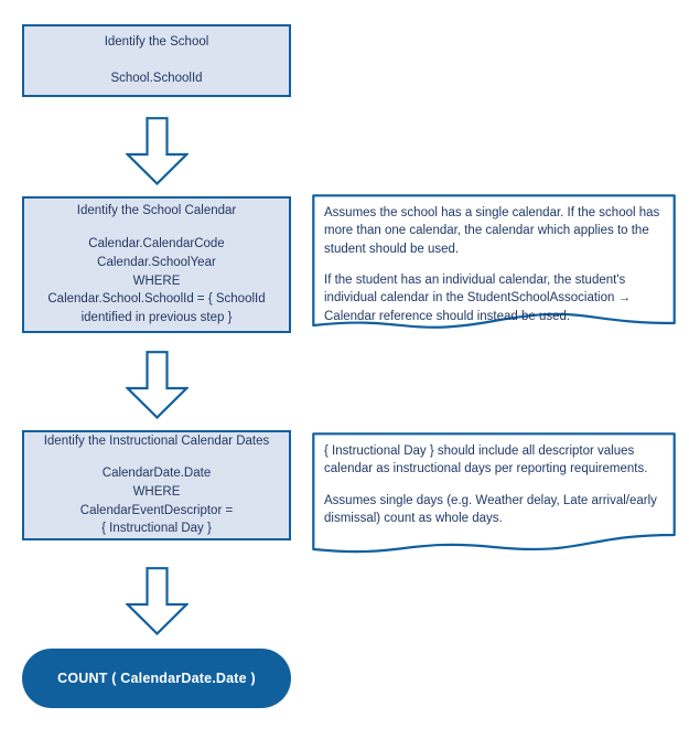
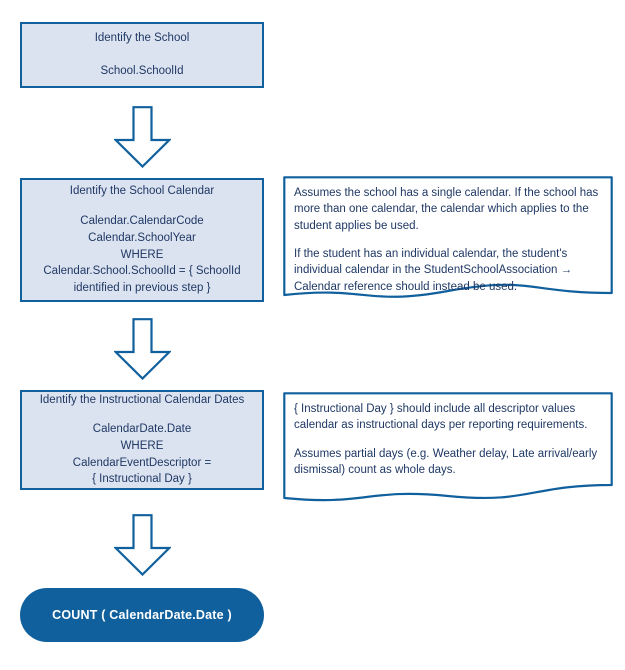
  Identify the School
  School.SchoolId
  Identify the School Calendar
  Calendar.CalendarCode
  Calendar.SchoolYear
  WHERE
  Calendar.School.SchoolId = { SchoolId
  identified in previous step }
- Assumes the school has a single calendar. If the school has more than one calendar, the calendar which applies to the student should be used.
+ Assumes the school has a single calendar. If the school has more than one calendar, the calendar which applies to the student applies be used.
  If the student has an individual calendar, the student's individual calendar in the StudentSchoolAssociation → Calendar reference should instead be used.
  Identify the Instructional Calendar Dates
  CalendarDate.Date
  WHERE
  CalendarEventDescriptor =
  { Instructional Day }
  { Instructional Day } should include all descriptor values calendar as instructional days per reporting requirements.
- Assumes single days (e.g. Weather delay, Late arrival/early dismissal) count as whole days.
+ Assumes partial days (e.g. Weather delay, Late arrival/early dismissal) count as whole days.
  COUNT ( CalendarDate.Date )
